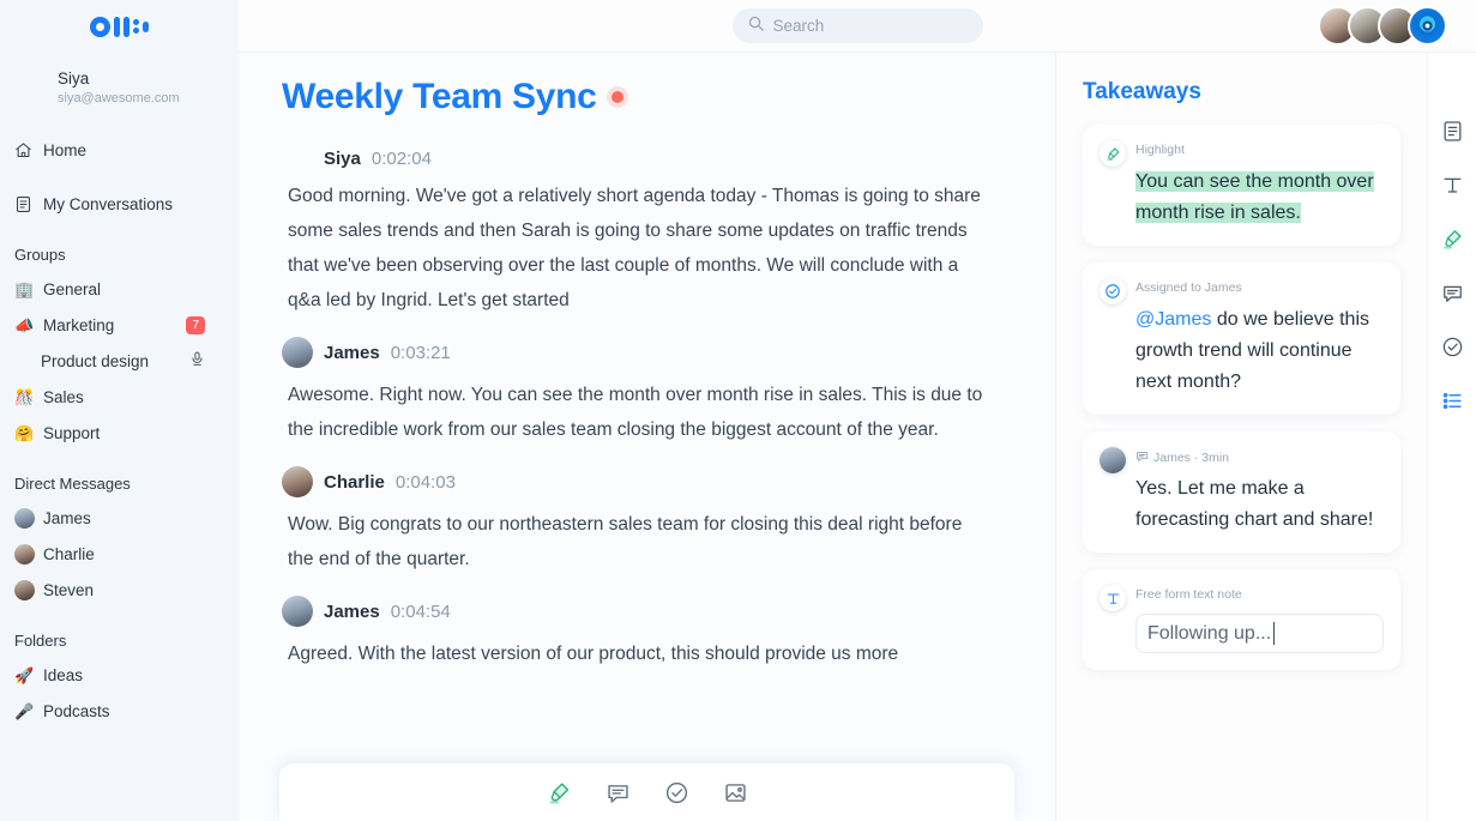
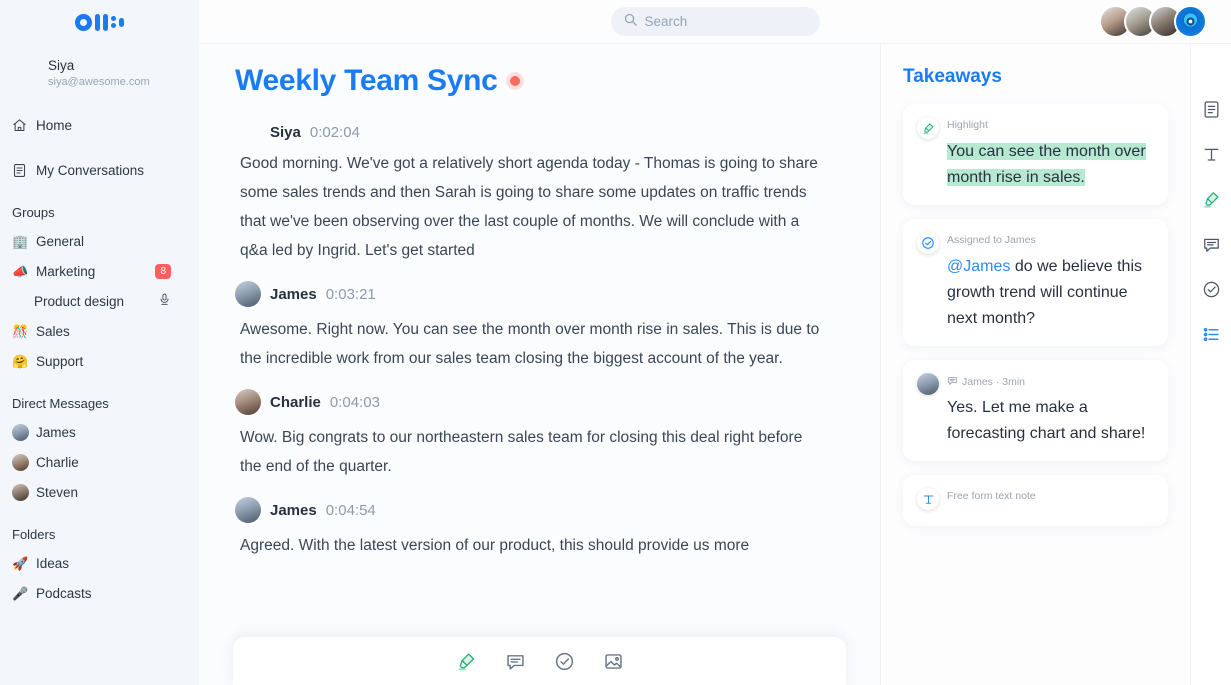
  Siya
  siya@awesome.com
  Home
  My Conversations
  Groups
  🏢
  General
  📣
  Marketing
- 7
+ 8
  Product design
  🎊
  Sales
  🤗
  Support
  Direct Messages
  James
  Charlie
  Steven
  Folders
  🚀
  Ideas
  🎤
  Podcasts
  Search
  Weekly Team Sync
  Siya
  0:02:04
  Good morning. We've got a relatively short agenda today - Thomas is going to share some sales trends and then Sarah is going to share some updates on traffic trends that we've been observing over the last couple of months. We will conclude with a q&a led by Ingrid. Let's get started
  James
  0:03:21
  Awesome. Right now. You can see the month over month rise in sales. This is due to the incredible work from our sales team closing the biggest account of the year.
  Charlie
  0:04:03
  Wow. Big congrats to our northeastern sales team for closing this deal right before the end of the quarter.
  James
  0:04:54
  Agreed. With the latest version of our product, this should provide us more
  Takeaways
  Highlight
  You can see the month over month rise in sales.
  Assigned to James
  @James do we believe this growth trend will continue next month?
  James · 3min
  Yes. Let me make a forecasting chart and share!
  Free form text note
- Following up...
